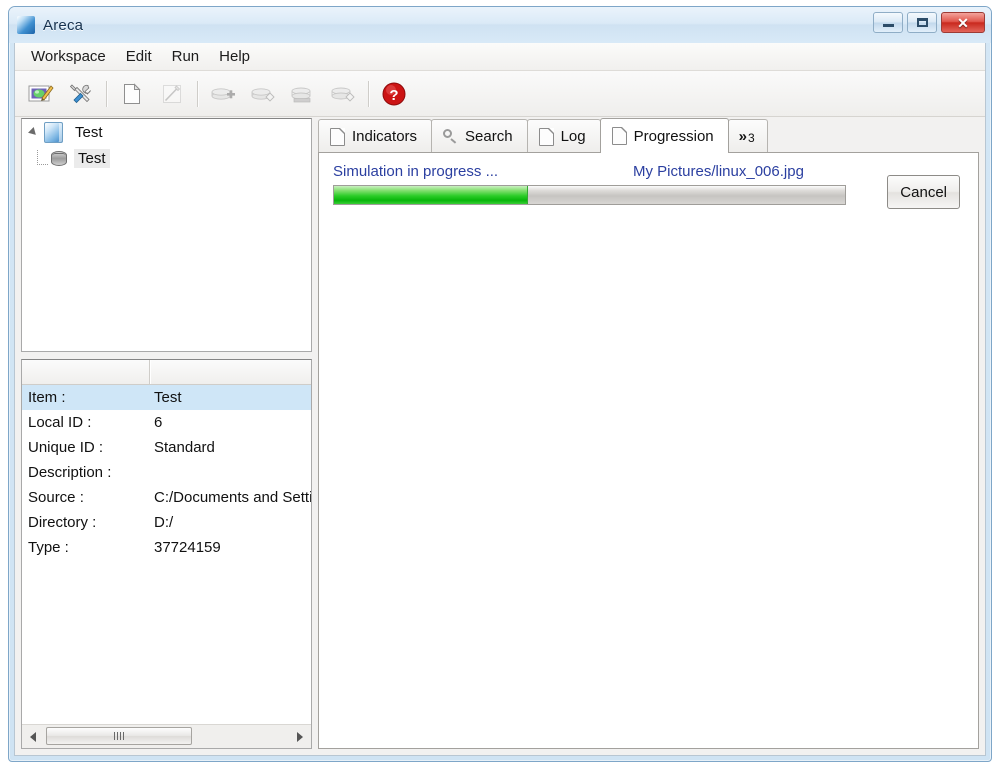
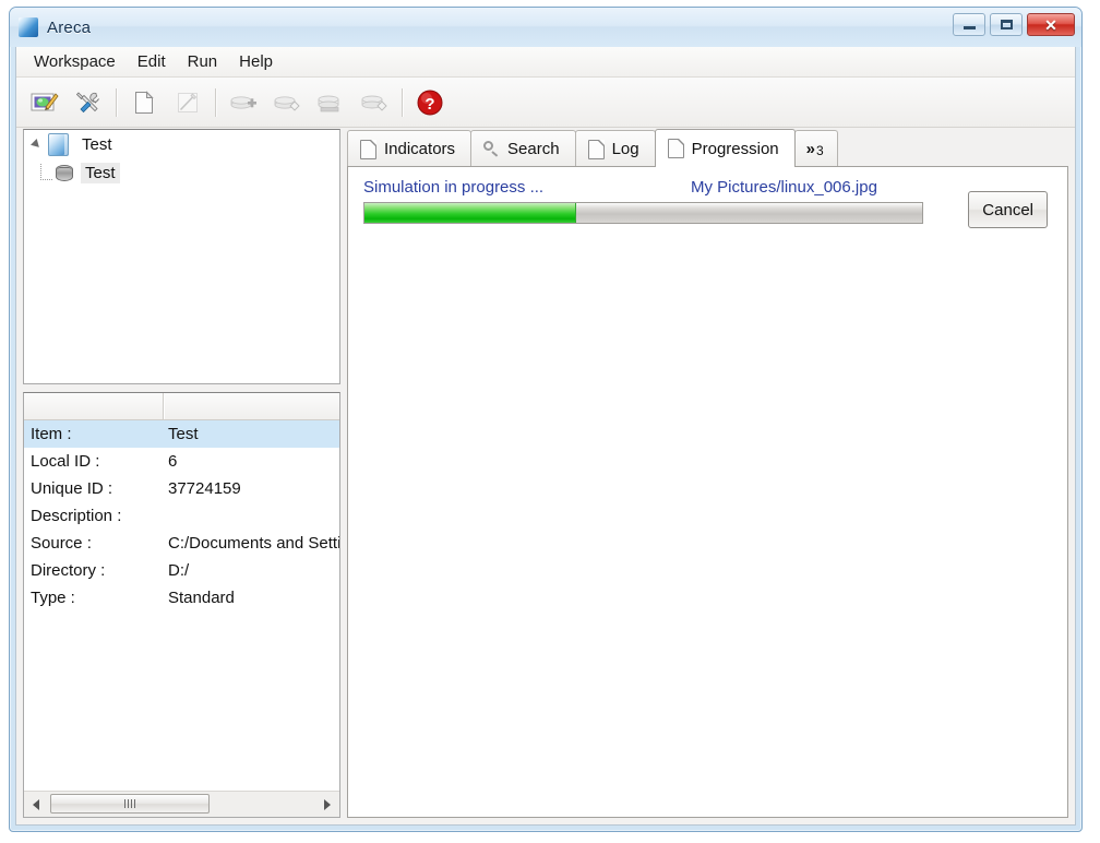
  Areca
  ✕
  Workspace
  Edit
  Run
  Help
  ?
  Test
  Test
  Item :
  Test
  Local ID :
  6
  Unique ID :
- Standard
+ 37724159
  Description :
  Source :
  C:/Documents and Setti
  Directory :
  D:/
  Type :
- 37724159
+ Standard
  Indicators
  Search
  Log
  Progression
  »
  3
  Simulation in progress ...
  My Pictures/linux_006.jpg
  Cancel
